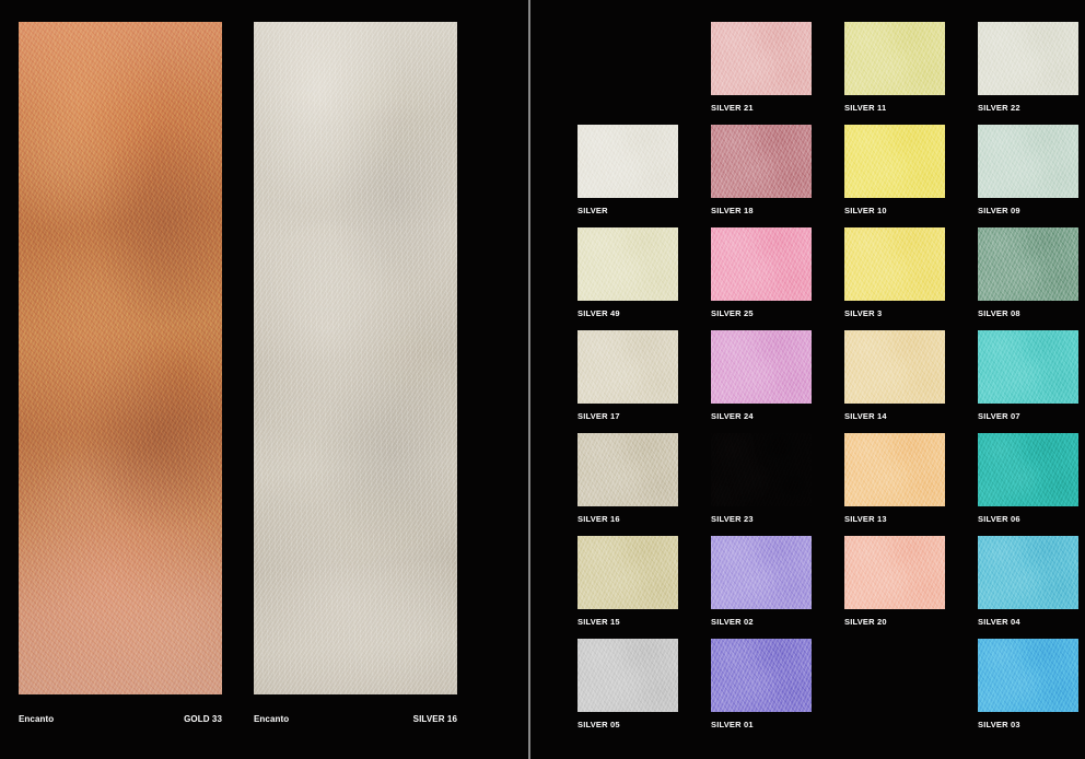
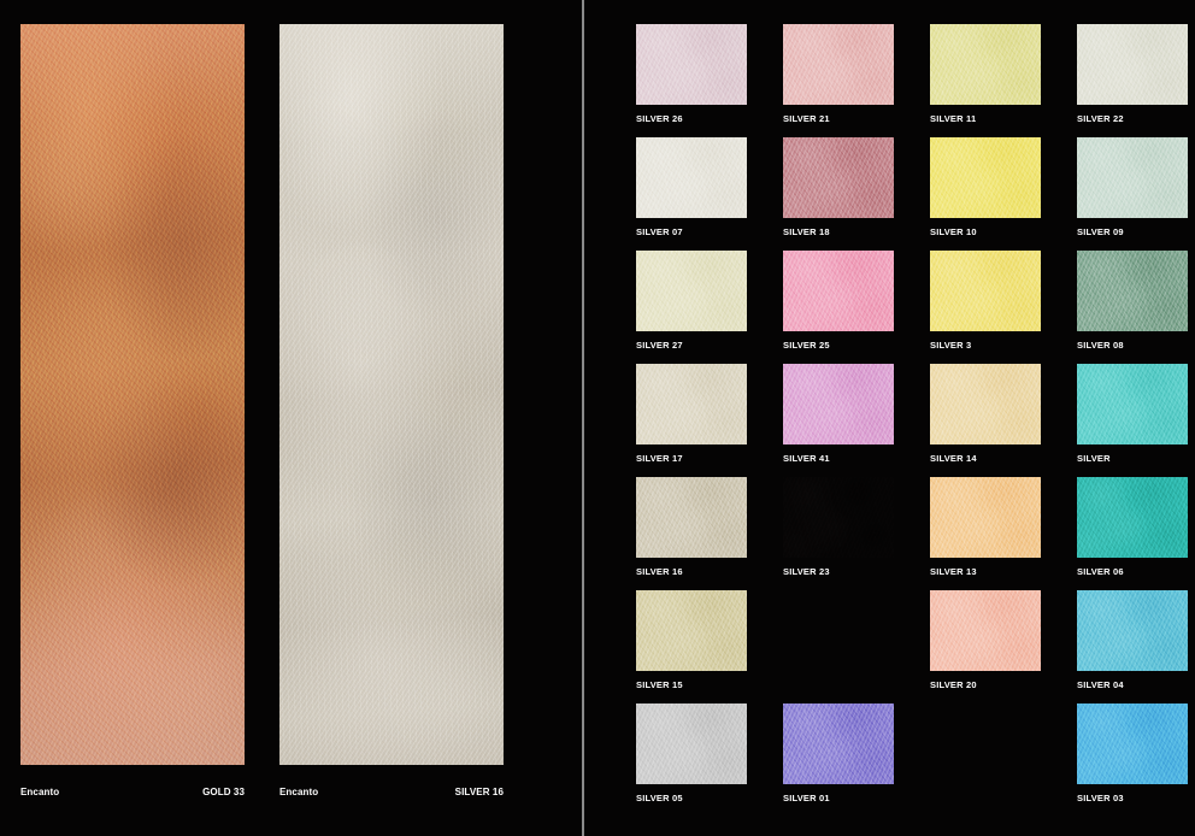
  Encanto
  GOLD 33
  Encanto
  SILVER 16
+ SILVER 26
  SILVER 21
  SILVER 11
  SILVER 22
- SILVER
+ SILVER 07
  SILVER 18
  SILVER 10
  SILVER 09
- SILVER 49
+ SILVER 27
  SILVER 25
  SILVER 3
  SILVER 08
  SILVER 17
- SILVER 24
+ SILVER 41
  SILVER 14
- SILVER 07
+ SILVER
  SILVER 16
  SILVER 23
  SILVER 13
  SILVER 06
  SILVER 15
- SILVER 02
  SILVER 20
  SILVER 04
  SILVER 05
  SILVER 01
  SILVER 03
